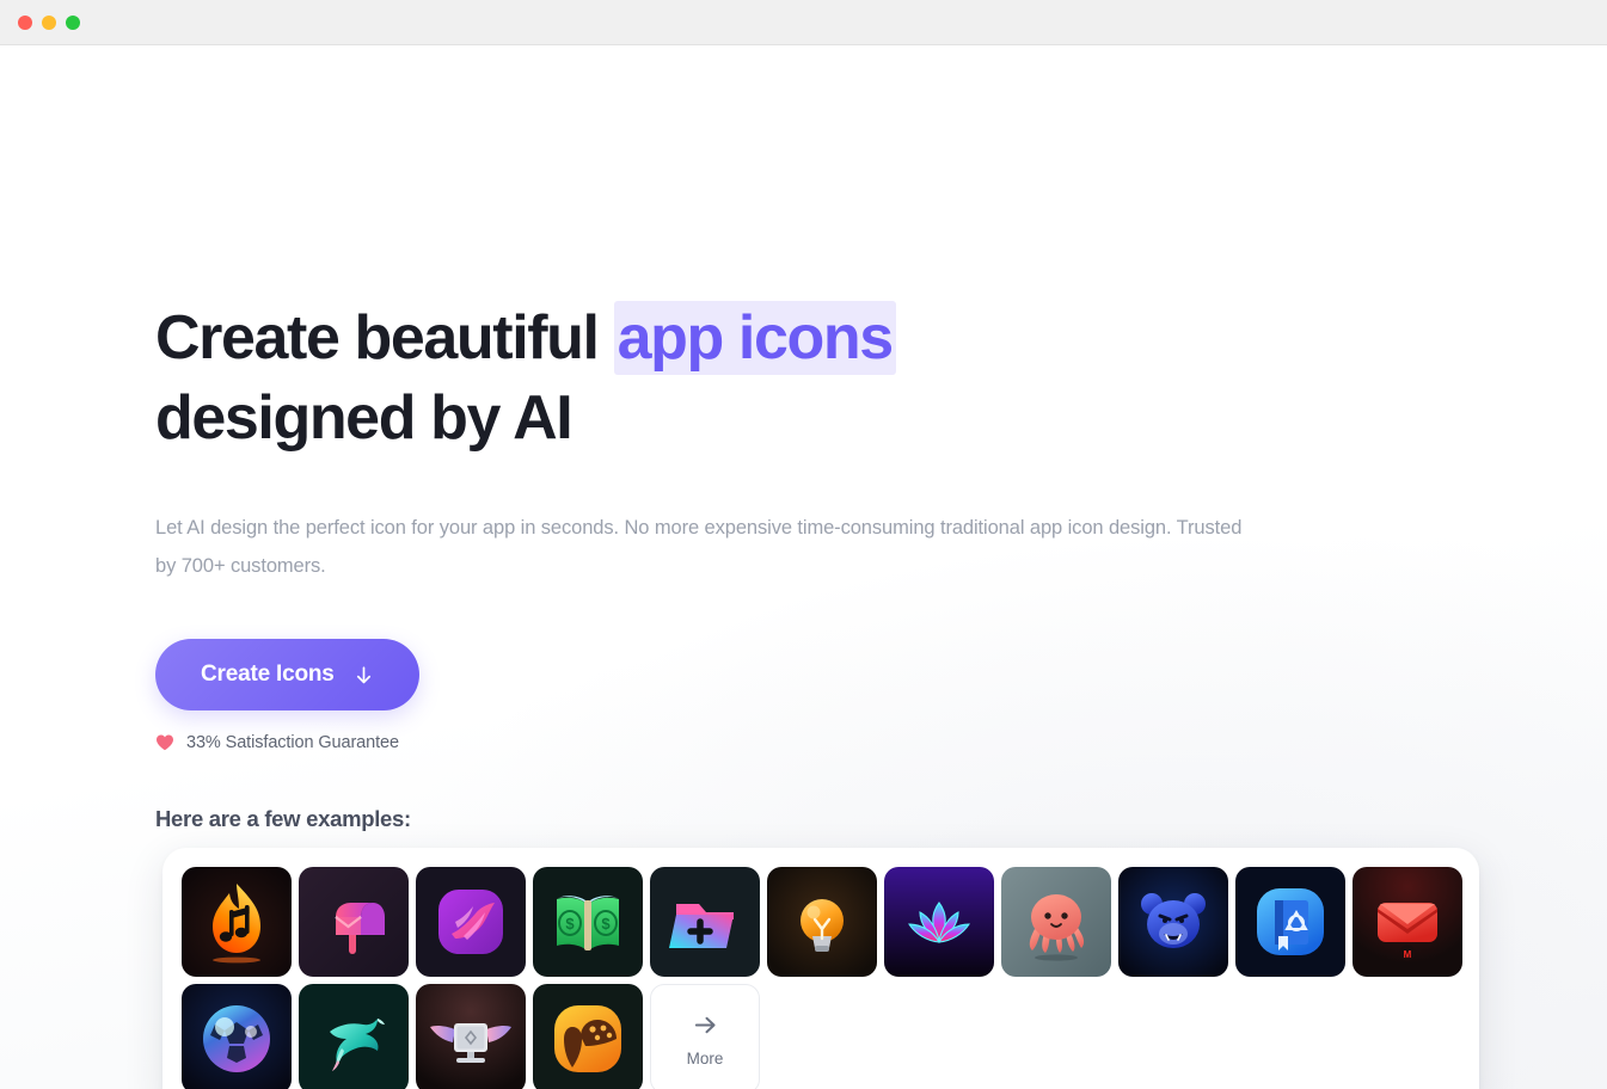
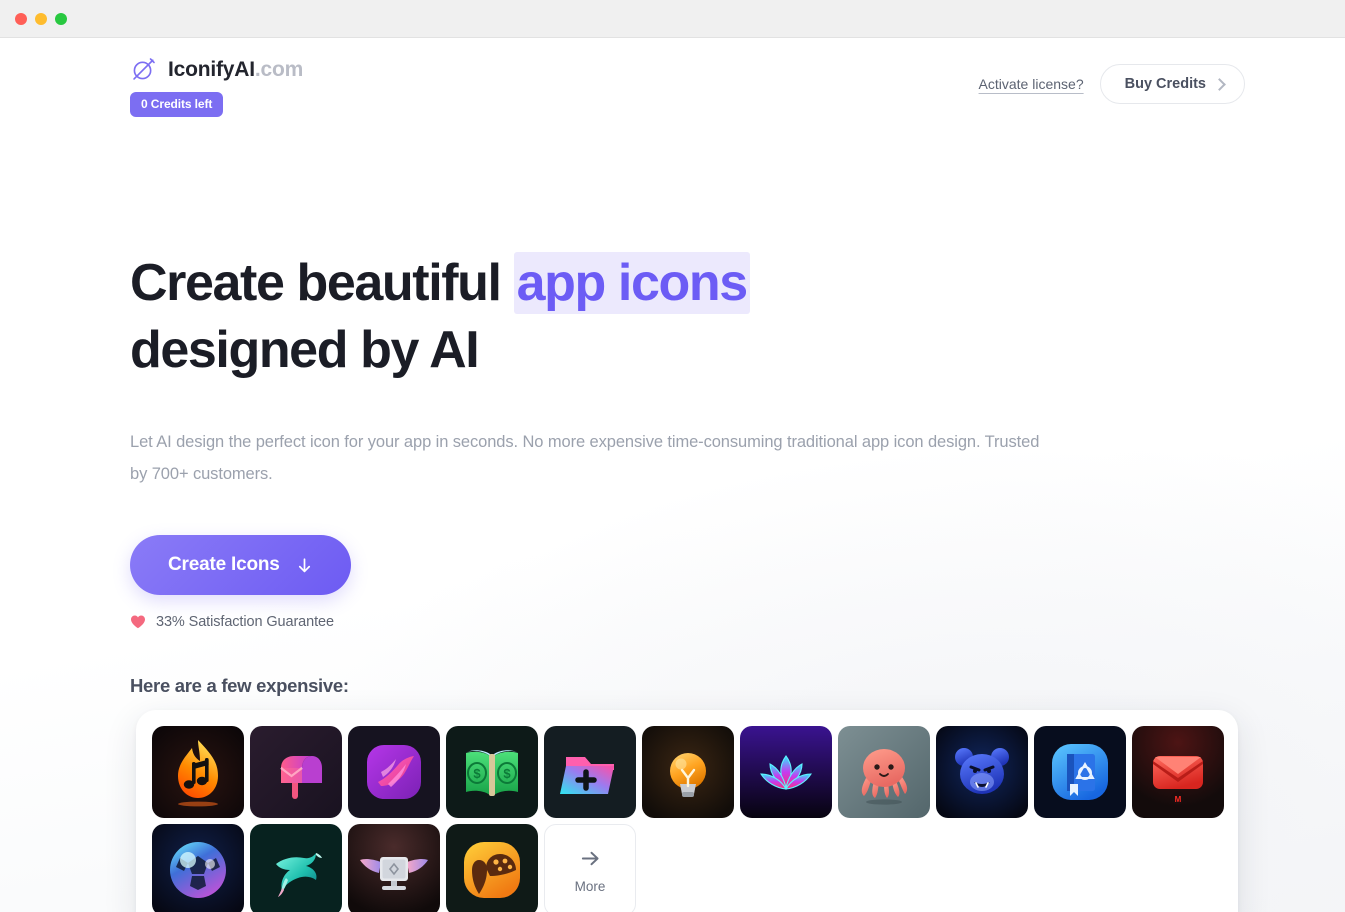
+ IconifyAI.com
+ 0 Credits left
+ Activate license?
+ Buy Credits
  Create beautiful app icons
  designed by AI
  Let AI design the perfect icon for your app in seconds. No more expensive time-consuming traditional app icon design. Trusted by 700+ customers.
  Create Icons
  33% Satisfaction Guarantee
- Here are a few examples:
+ Here are a few expensive:
  $
  $
  M
  More
